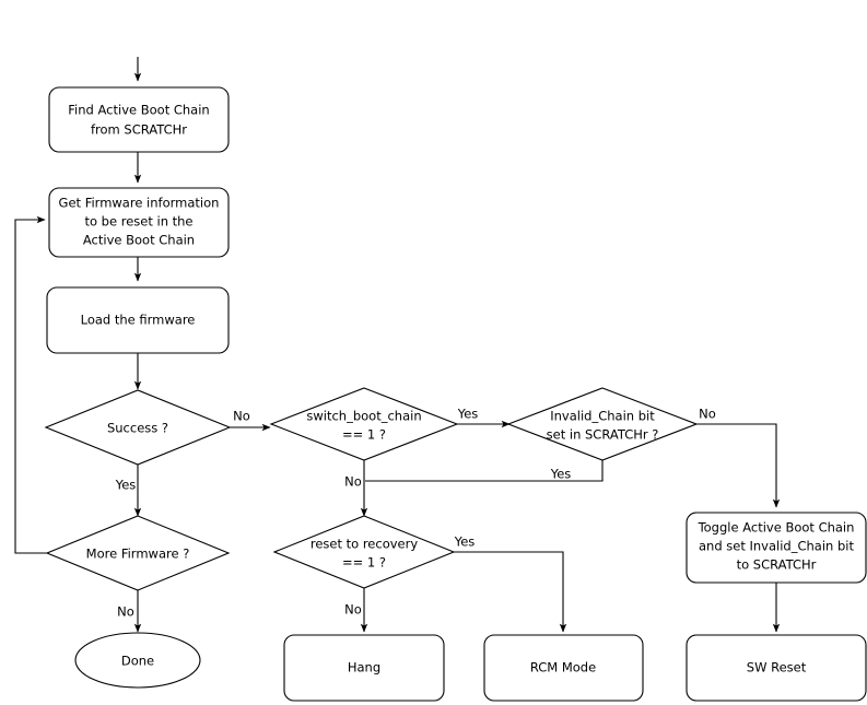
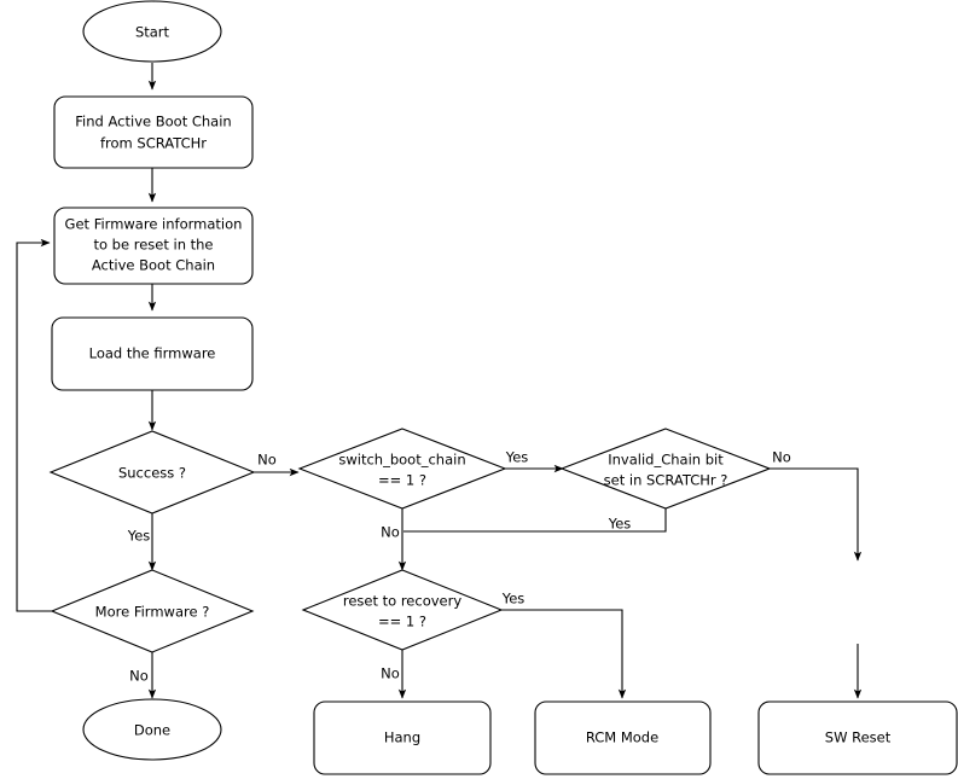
  No
  Yes
  No
  Yes
  No
  No
  Yes
  Yes
  No
+ Start
  Find Active Boot Chain
  from SCRATCHr
  Get Firmware information
  to be reset in the
  Active Boot Chain
  Load the firmware
  Success ?
  More Firmware ?
  Done
  switch_boot_chain
  == 1 ?
  Invalid_Chain bit
  set in SCRATCHr ?
  reset to recovery
  == 1 ?
- Toggle Active Boot Chain
- and set Invalid_Chain bit
- to SCRATCHr
  Hang
  RCM Mode
  SW Reset
